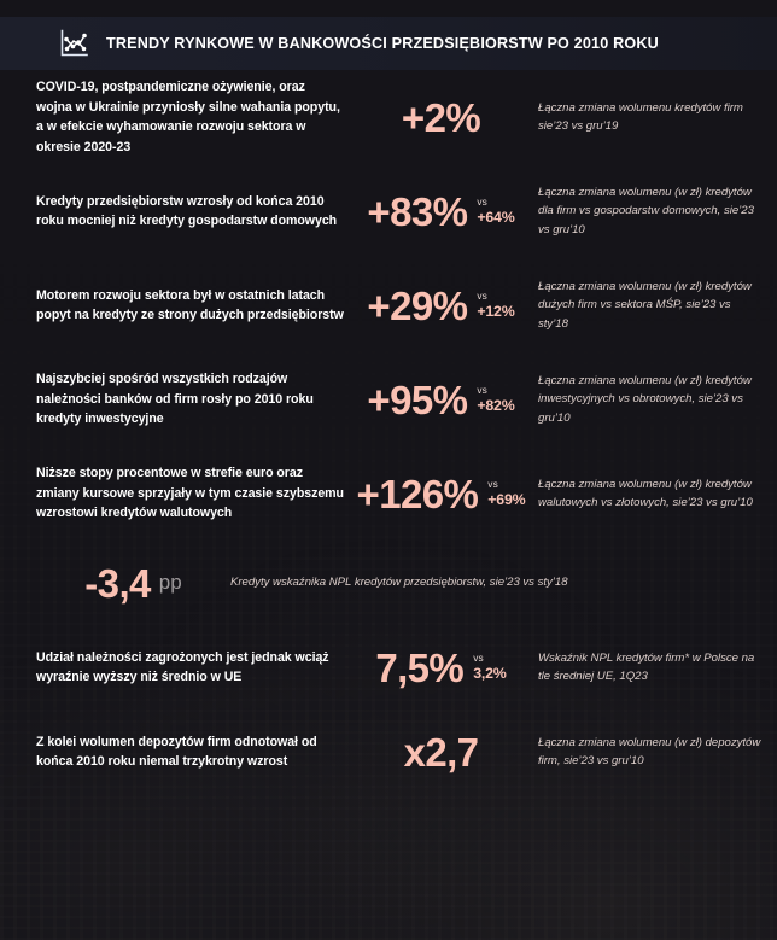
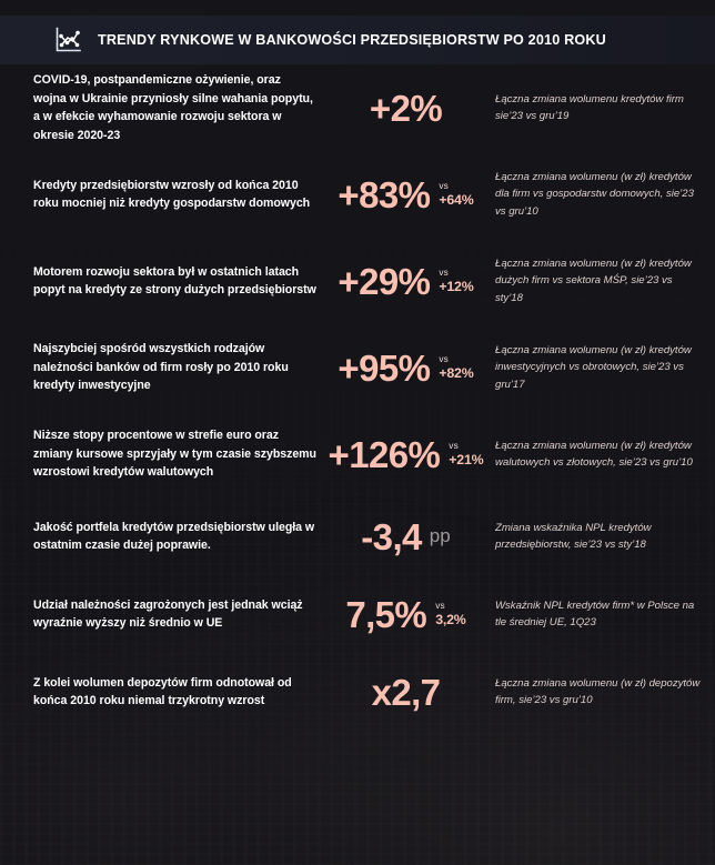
  TRENDY RYNKOWE W BANKOWOŚCI PRZEDSIĘBIORSTW PO 2010 ROKU
  COVID-19, postpandemiczne ożywienie, oraz wojna w Ukrainie przyniosły silne wahania popytu, a w efekcie wyhamowanie rozwoju sektora w okresie 2020-23
  +2%
  Łączna zmiana wolumenu kredytów firm sie’23 vs gru’19
  Kredyty przedsiębiorstw wzrosły od końca 2010 roku mocniej niż kredyty gospodarstw domowych
  +83%
  vs
  +64%
  Łączna zmiana wolumenu (w zł) kredytów dla firm vs gospodarstw domowych, sie’23 vs gru’10
  Motorem rozwoju sektora był w ostatnich latach popyt na kredyty ze strony dużych przedsiębiorstw
  +29%
  vs
  +12%
  Łączna zmiana wolumenu (w zł) kredytów dużych firm vs sektora MŚP, sie’23 vs sty’18
  Najszybciej spośród wszystkich rodzajów należności banków od firm rosły po 2010 roku kredyty inwestycyjne
  +95%
  vs
  +82%
- Łączna zmiana wolumenu (w zł) kredytów inwestycyjnych vs obrotowych, sie’23 vs gru’10
+ Łączna zmiana wolumenu (w zł) kredytów inwestycyjnych vs obrotowych, sie’23 vs gru’17
  Niższe stopy procentowe w strefie euro oraz zmiany kursowe sprzyjały w tym czasie szybszemu wzrostowi kredytów walutowych
  +126%
  vs
- +69%
+ +21%
  Łączna zmiana wolumenu (w zł) kredytów walutowych vs złotowych, sie’23 vs gru’10
+ Jakość portfela kredytów przedsiębiorstw uległa w ostatnim czasie dużej poprawie.
  -3,4
  pp
- Kredyty wskaźnika NPL kredytów przedsiębiorstw, sie’23 vs sty’18
+ Zmiana wskaźnika NPL kredytów przedsiębiorstw, sie’23 vs sty’18
  Udział należności zagrożonych jest jednak wciąż wyraźnie wyższy niż średnio w UE
  7,5%
  vs
  3,2%
  Wskaźnik NPL kredytów firm* w Polsce na tle średniej UE, 1Q23
  Z kolei wolumen depozytów firm odnotował od końca 2010 roku niemal trzykrotny wzrost
  x2,7
  Łączna zmiana wolumenu (w zł) depozytów firm, sie’23 vs gru’10
